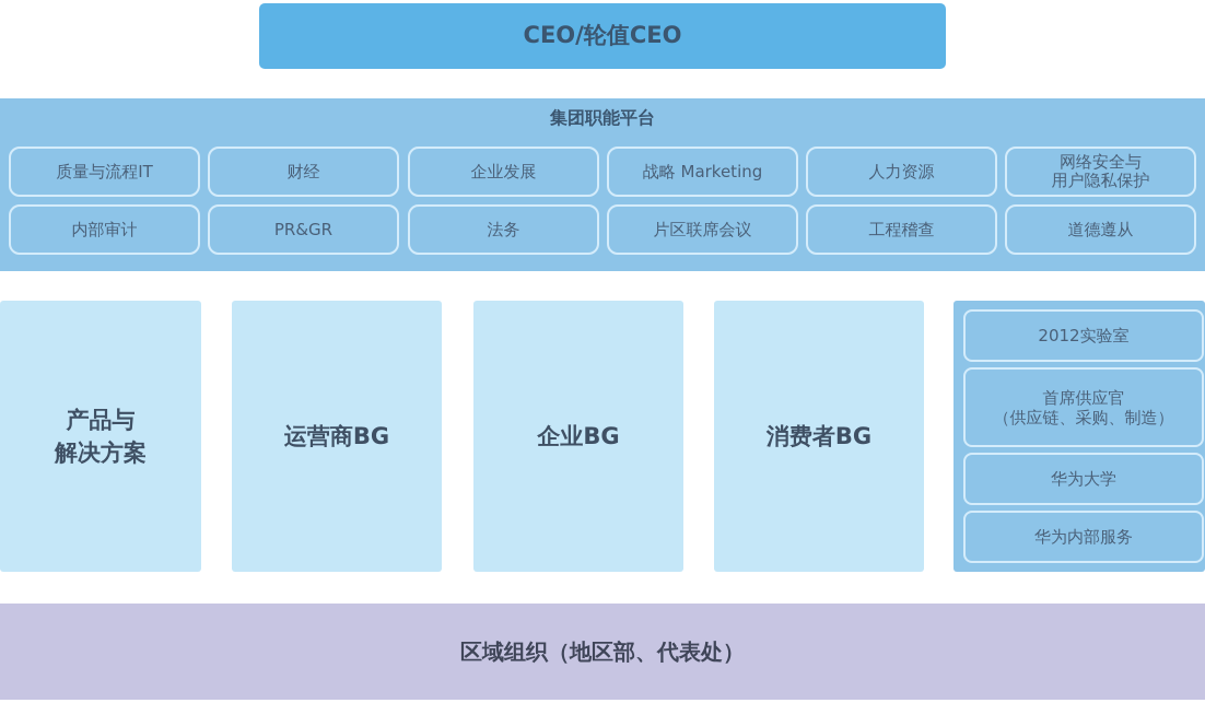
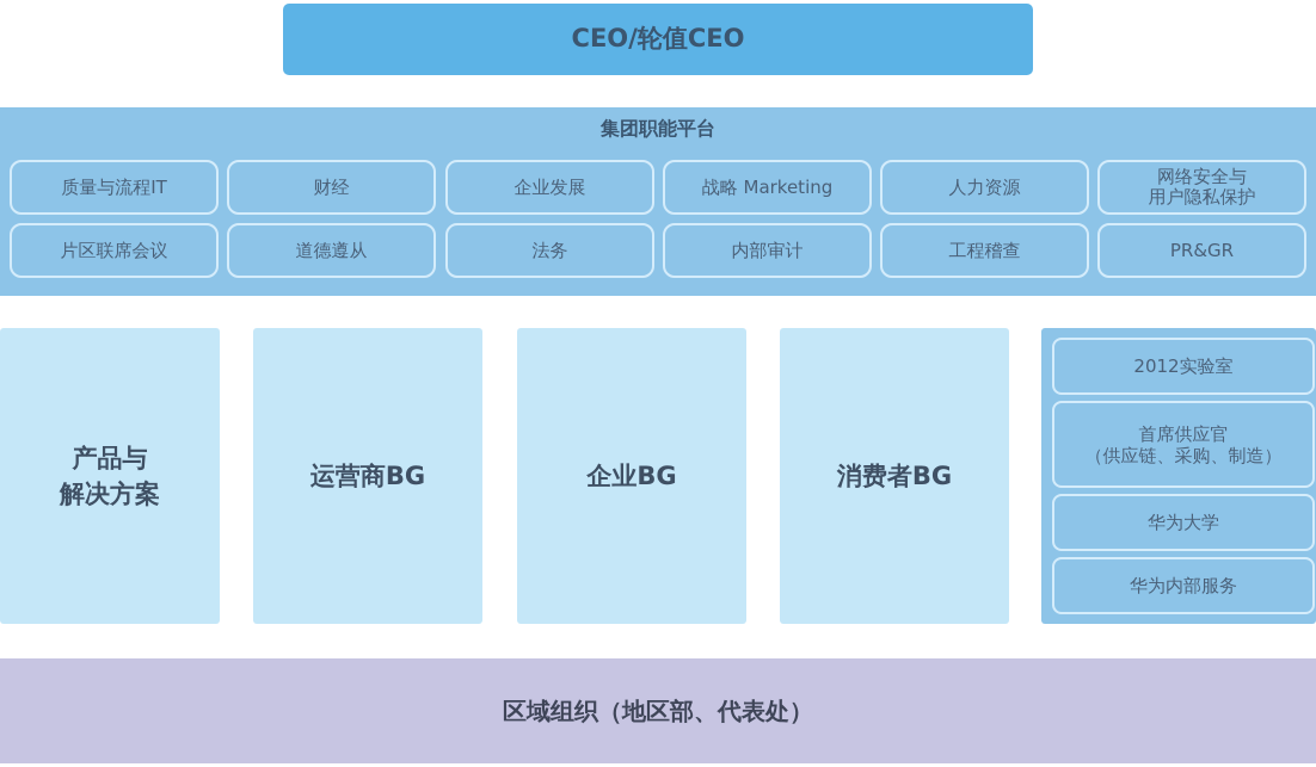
  CEO/轮值CEO
  集团职能平台
  质量与流程IT
  财经
  企业发展
  战略 Marketing
  人力资源
  网络安全与
  用户隐私保护
- 内部审计
+ 片区联席会议
- PR&GR
+ 道德遵从
  法务
- 片区联席会议
+ 内部审计
  工程稽查
- 道德遵从
+ PR&GR
  产品与
  解决方案
  运营商BG
  企业BG
  消费者BG
  2012实验室
  首席供应官
  （供应链、采购、制造）
  华为大学
  华为内部服务
  区域组织（地区部、代表处）
